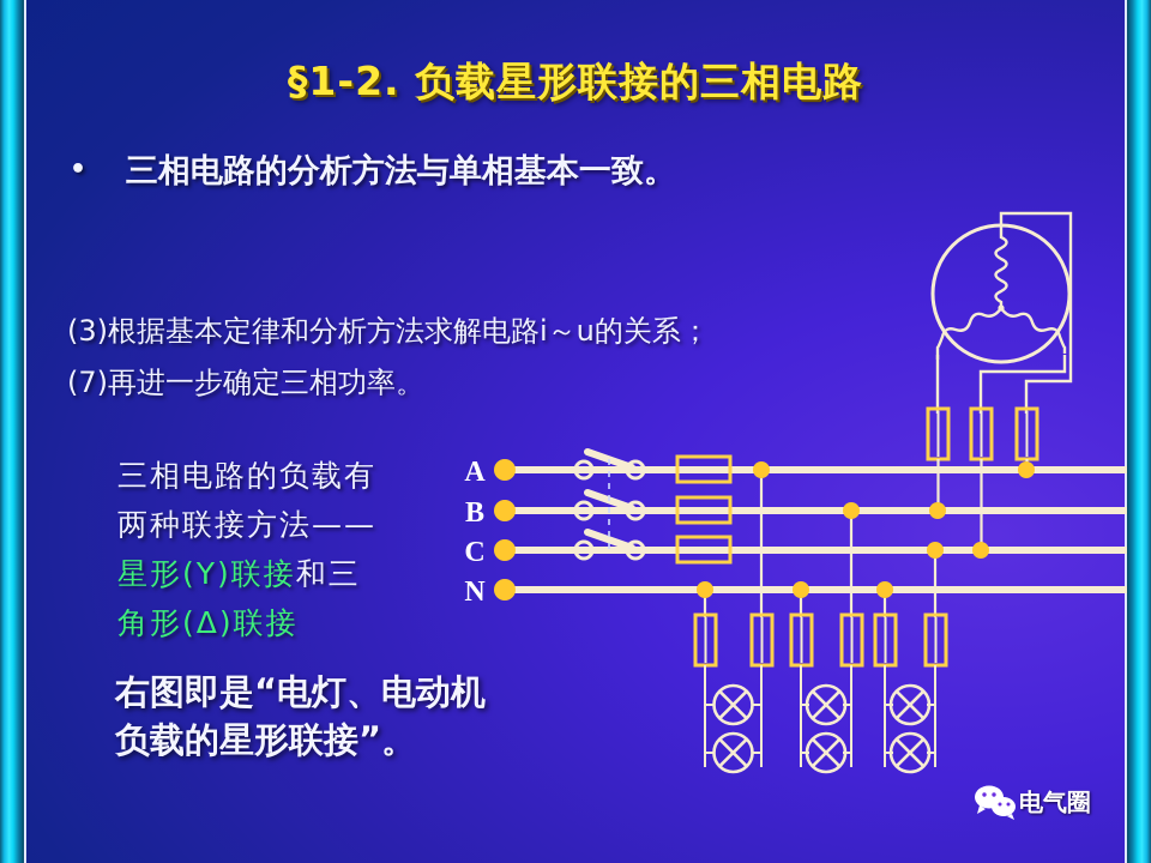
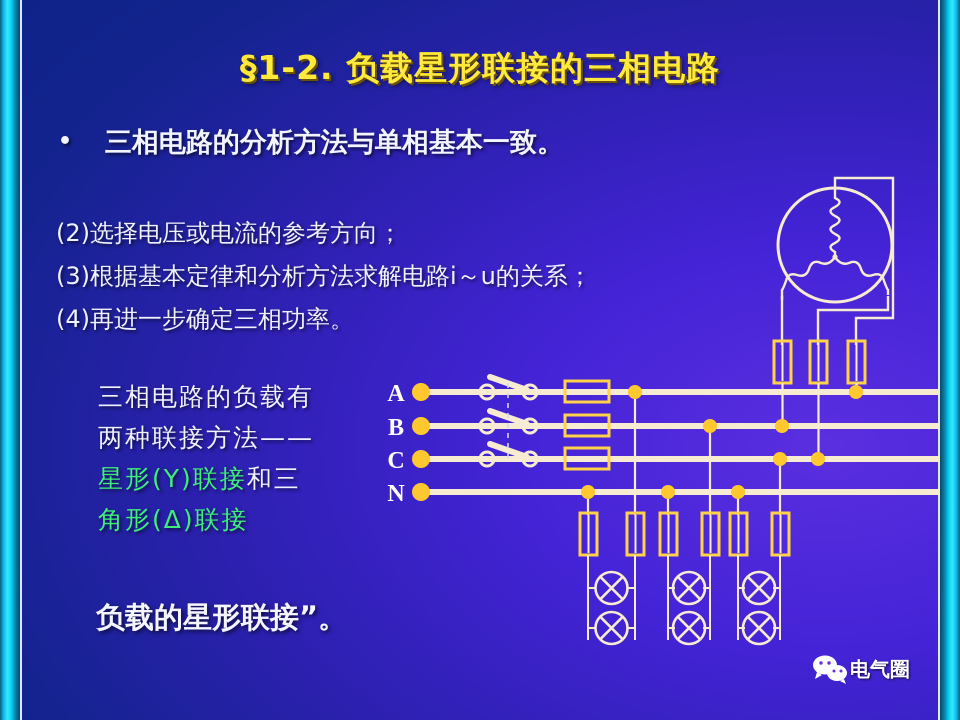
  §1-2. 负载星形联接的三相电路
  • 三相电路的分析方法与单相基本一致。
+ (2)选择电压或电流的参考方向；
  (3)根据基本定律和分析方法求解电路i～u的关系；
- (7)再进一步确定三相功率。
+ (4)再进一步确定三相功率。
  三相电路的负载有
  两种联接方法——
  星形(Y)联接和三
  角形(Δ)联接
- 右图即是“电灯、电动机
  负载的星形联接”。
  A
  B
  C
  N
  电气圈
